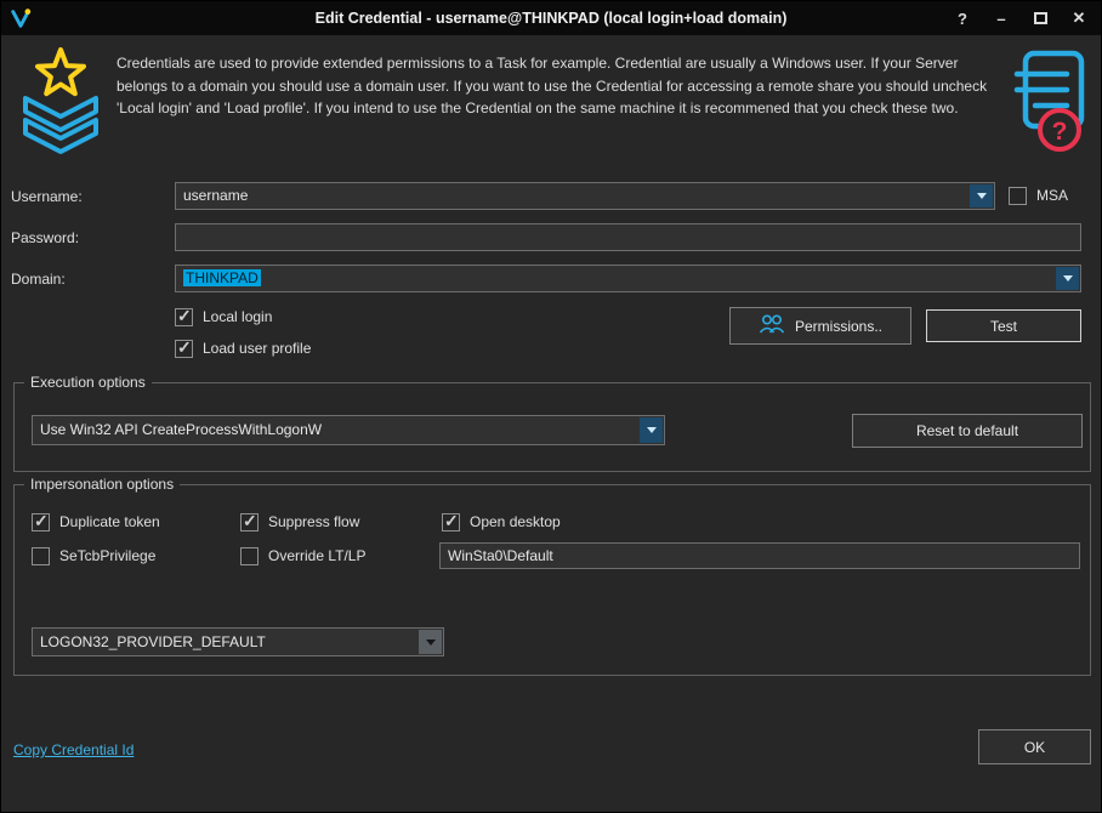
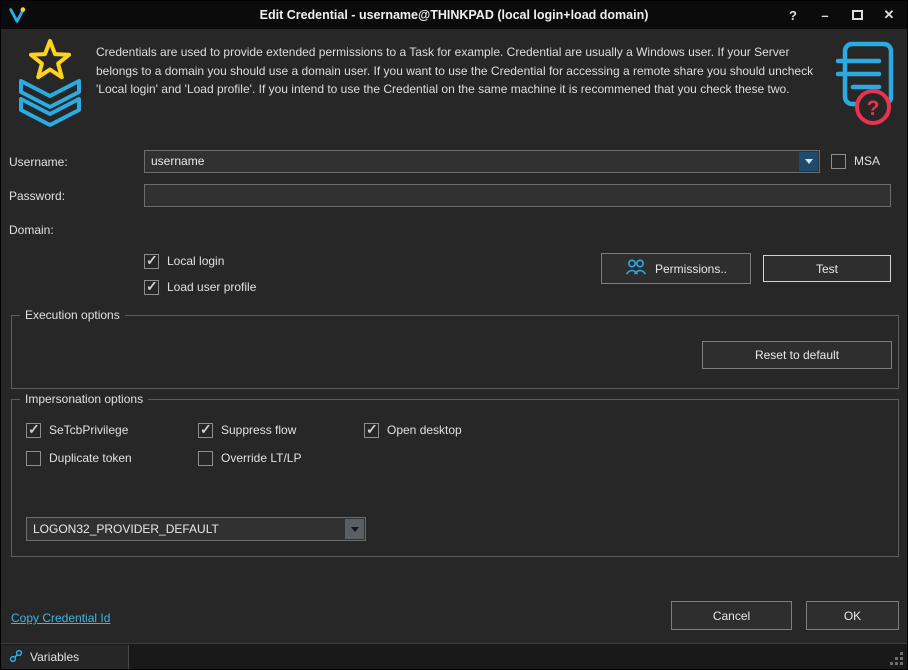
  Edit Credential - username@THINKPAD (local login+load domain)
  ?
  –
  ✕
  Credentials are used to provide extended permissions to a Task for example. Credential are usually a Windows user. If your Server belongs to a domain you should use a domain user. If you want to use the Credential for accessing a remote share you should uncheck 'Local login' and 'Load profile'. If you intend to use the Credential on the same machine it is recommened that you check these two.
  ?
  Username:
  username
  MSA
  Password:
  Domain:
- THINKPAD
  Local login
  Load user profile
  Permissions..
  Test
  Execution options
- Use Win32 API CreateProcessWithLogonW
  Reset to default
  Impersonation options
- Duplicate token
+ SeTcbPrivilege
  Suppress flow
  Open desktop
- SeTcbPrivilege
+ Duplicate token
  Override LT/LP
- WinSta0\Default
  LOGON32_PROVIDER_DEFAULT
  Copy Credential Id
+ Cancel
  OK
+ Variables
